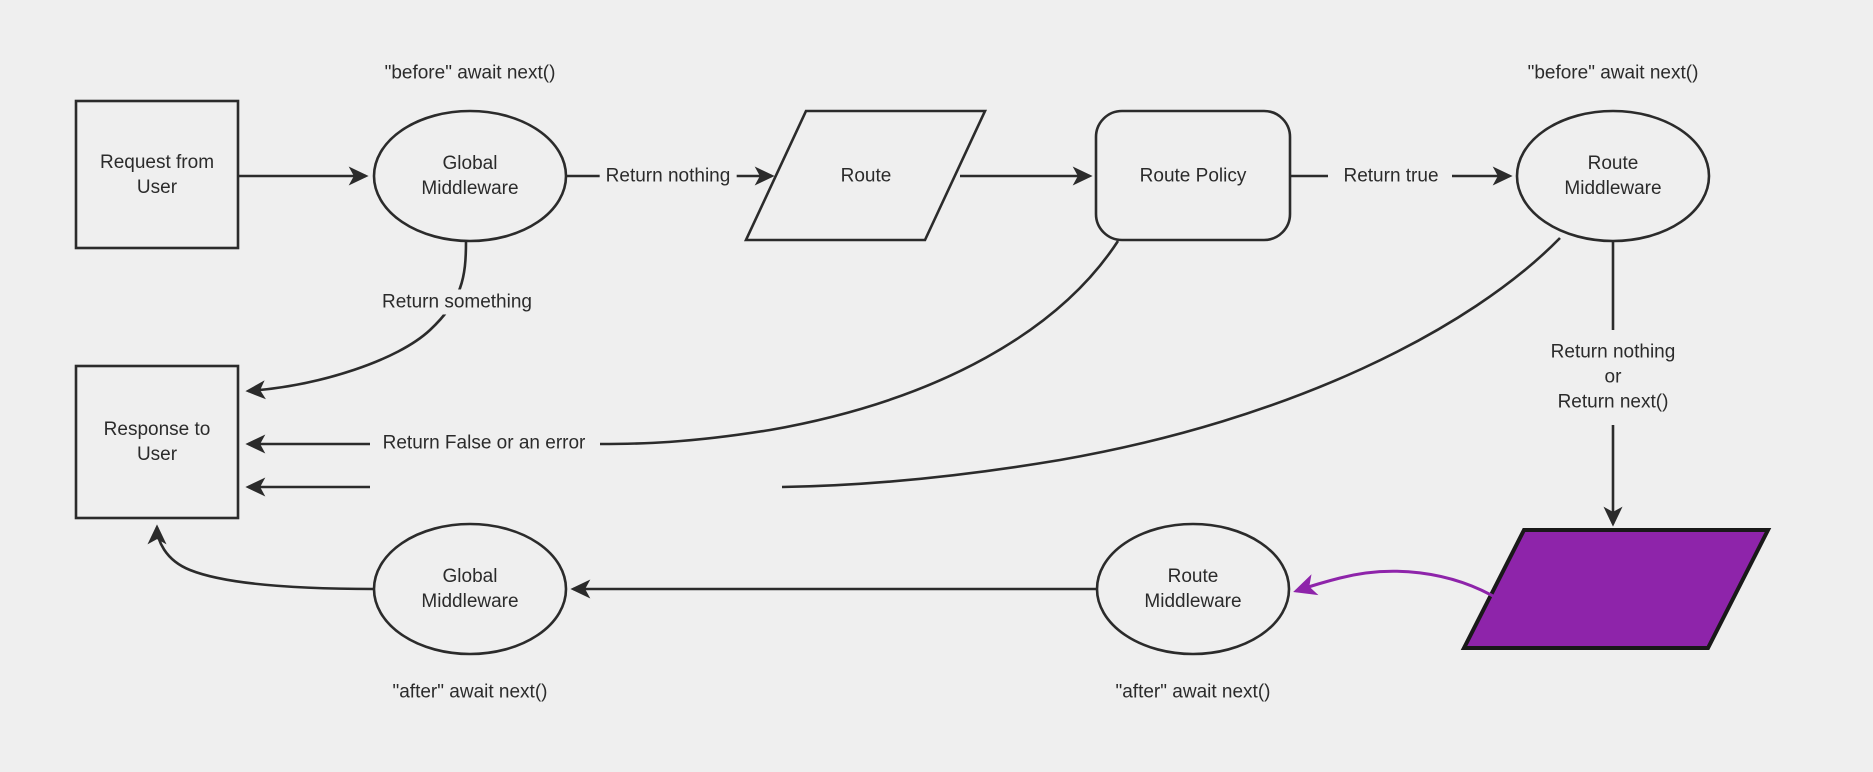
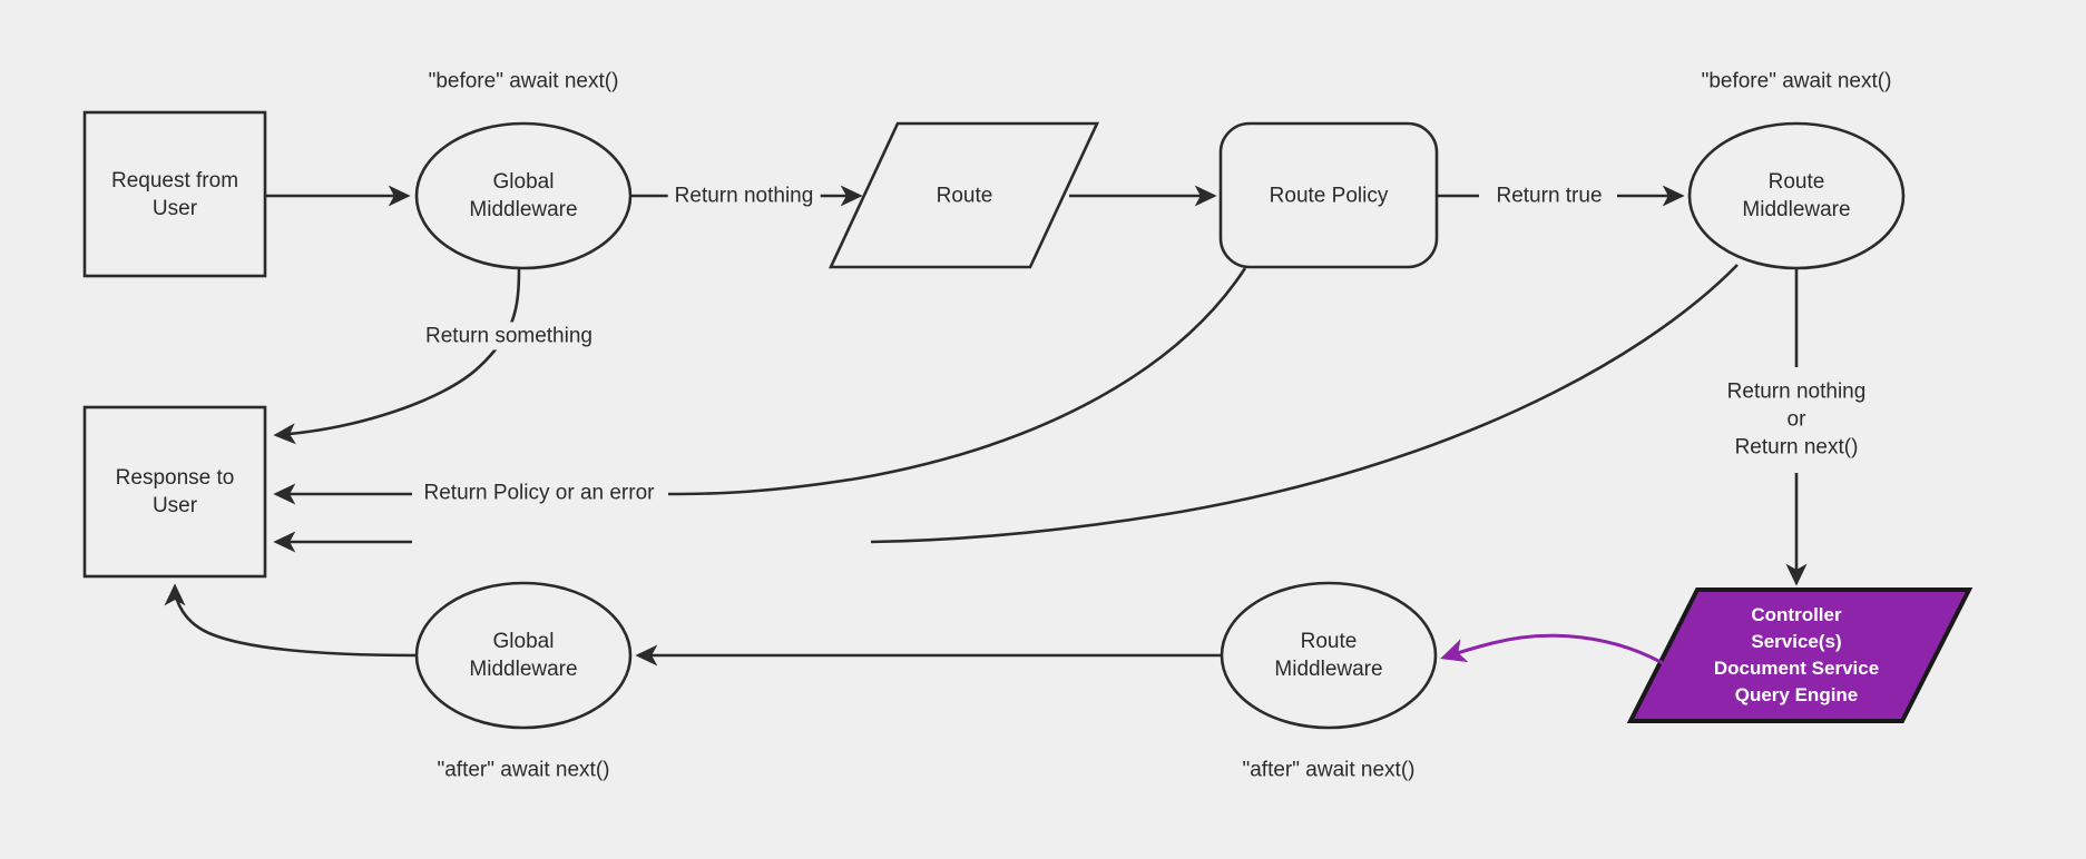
  Request from
  User
  Global
  Middleware
  Route
  Route Policy
  Route
  Middleware
+ Controller
+ Service(s)
+ Document Service
+ Query Engine
  Route
  Middleware
  Global
  Middleware
  Response to
  User
  "before" await next()
  "before" await next()
  "after" await next()
  "after" await next()
  Return nothing
  Return true
  Return something
- Return False or an error
+ Return Policy or an error
  Return nothing
  or
  Return next()
